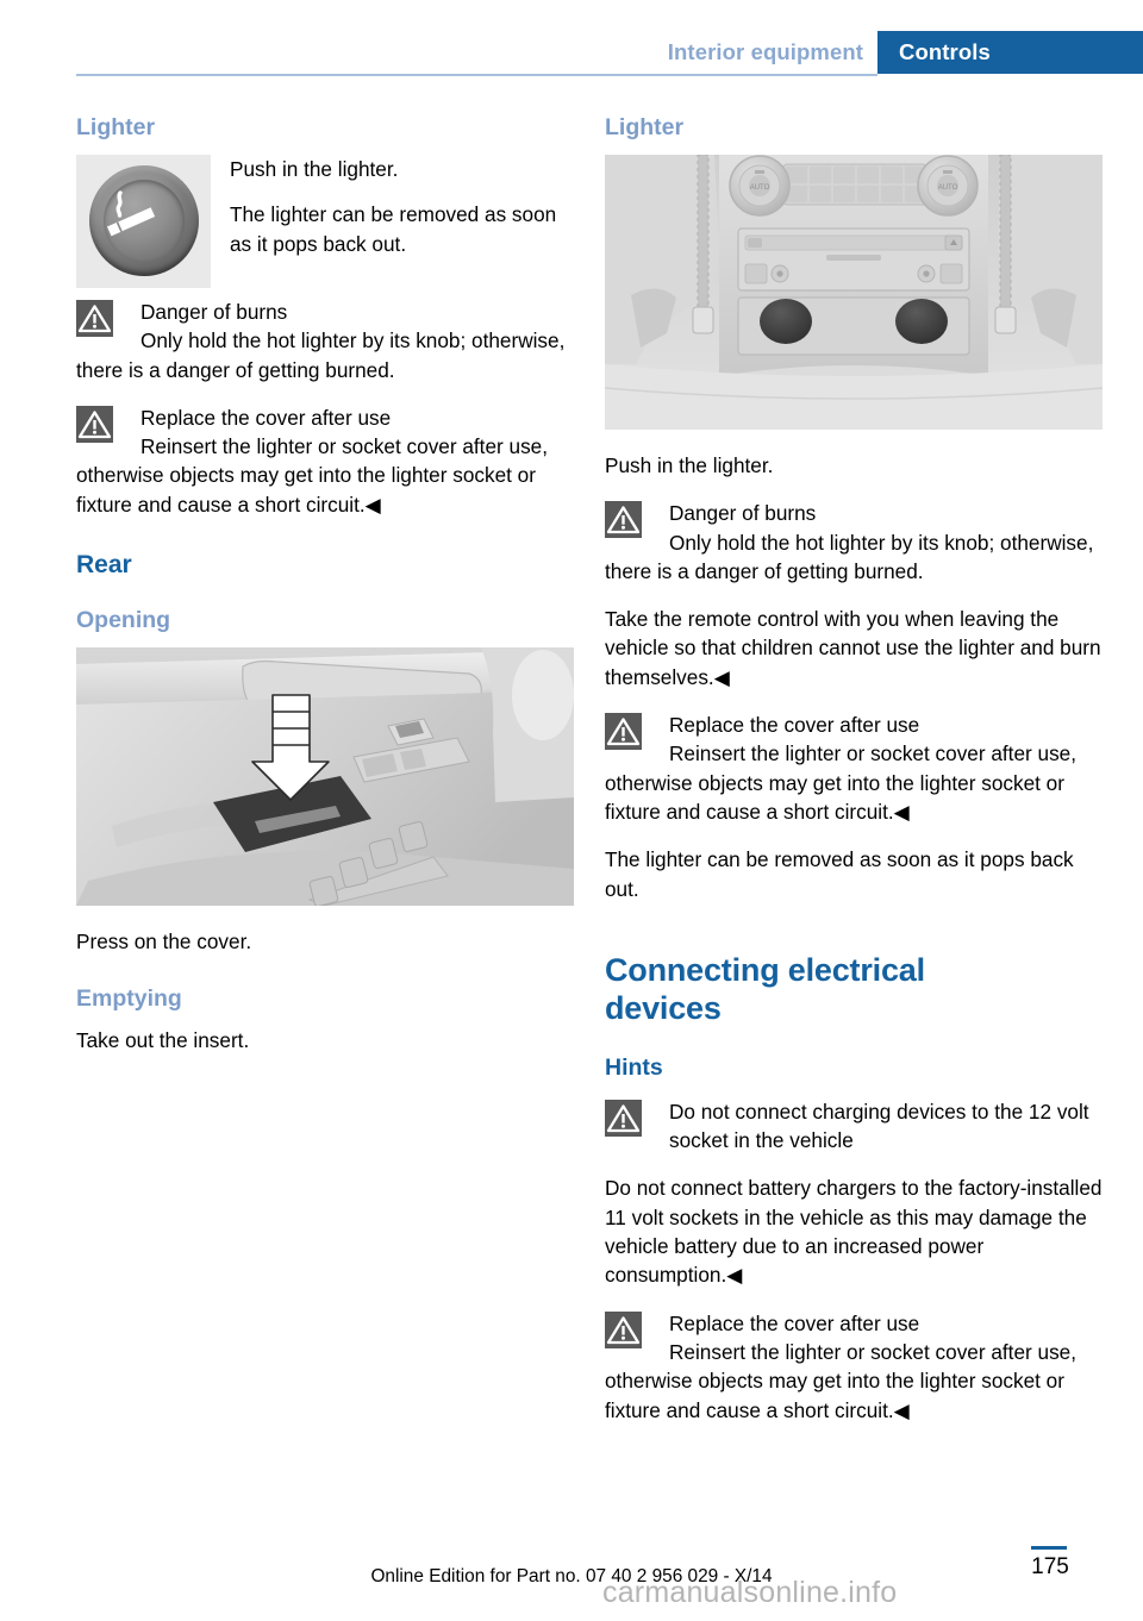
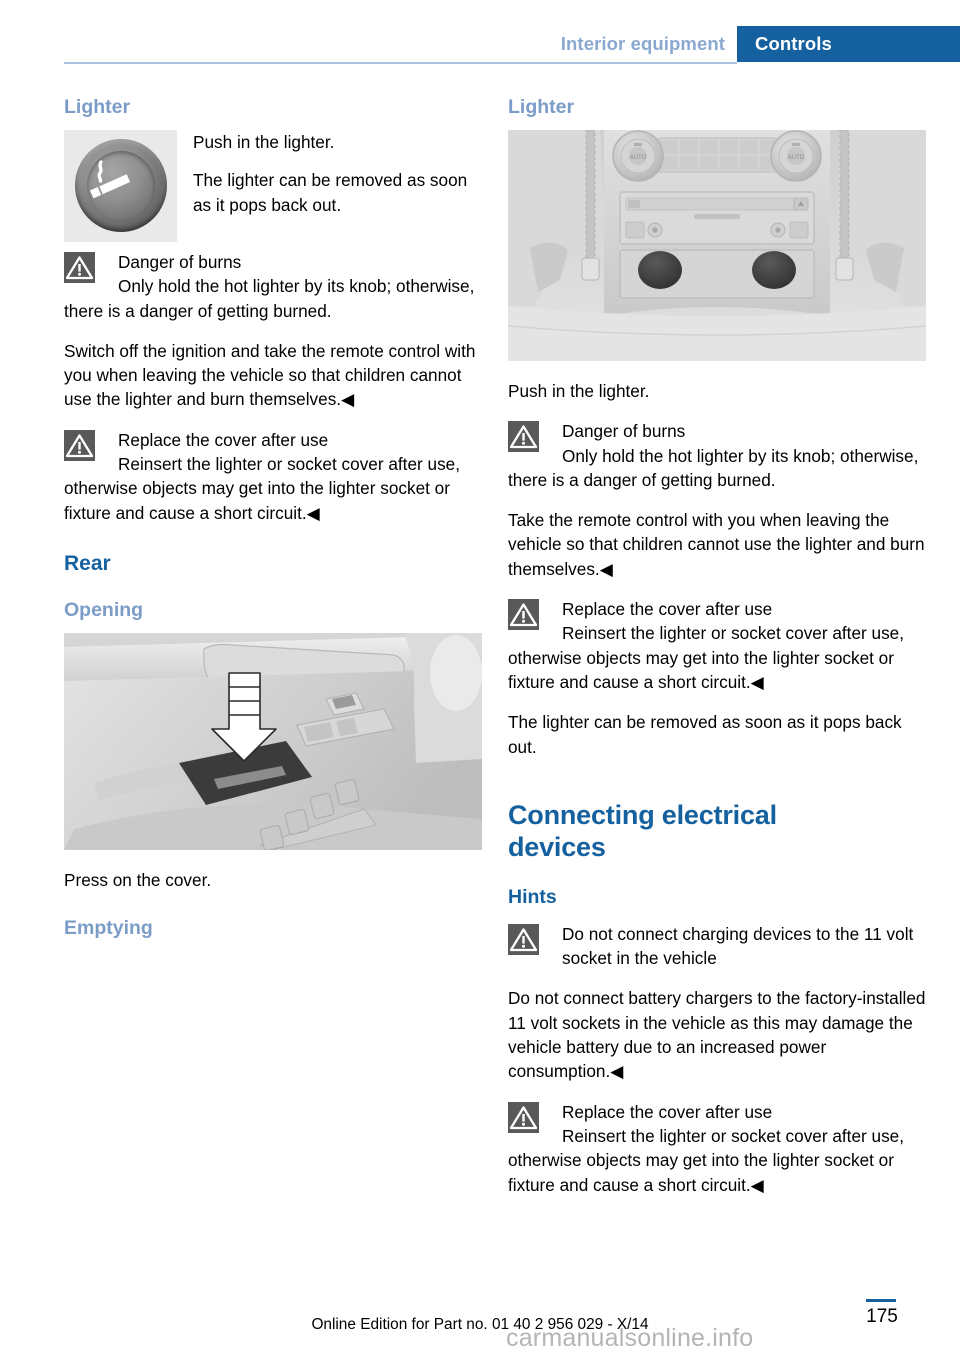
  Interior equipment
  Controls
  Lighter
  Push in the lighter.
  The lighter can be removed as soon as it pops back out.
  Danger of burns
  Only hold the hot lighter by its knob; otherwise, there is a danger of getting burned.
+ Switch off the ignition and take the remote control with you when leaving the vehicle so that children cannot use the lighter and burn themselves.◀
  Replace the cover after use
  Reinsert the lighter or socket cover after use, otherwise objects may get into the lighter socket or fixture and cause a short circuit.◀
  Rear
  Opening
  Press on the cover.
  Emptying
- Take out the insert.
  Lighter
  Push in the lighter.
  Danger of burns
  Only hold the hot lighter by its knob; otherwise, there is a danger of getting burned.
  Take the remote control with you when leaving the vehicle so that children cannot use the lighter and burn themselves.◀
  Replace the cover after use
  Reinsert the lighter or socket cover after use, otherwise objects may get into the lighter socket or fixture and cause a short circuit.◀
  The lighter can be removed as soon as it pops back out.
  Connecting electrical devices
  Hints
- Do not connect charging devices to the 12 volt socket in the vehicle
+ Do not connect charging devices to the 11 volt socket in the vehicle
  Do not connect battery chargers to the factory-installed 11 volt sockets in the vehicle as this may damage the vehicle battery due to an increased power consumption.◀
  Replace the cover after use
  Reinsert the lighter or socket cover after use, otherwise objects may get into the lighter socket or fixture and cause a short circuit.◀
  175
- Online Edition for Part no. 07 40 2 956 029 - X/14
+ Online Edition for Part no. 01 40 2 956 029 - X/14
  carmanualsonline.info
